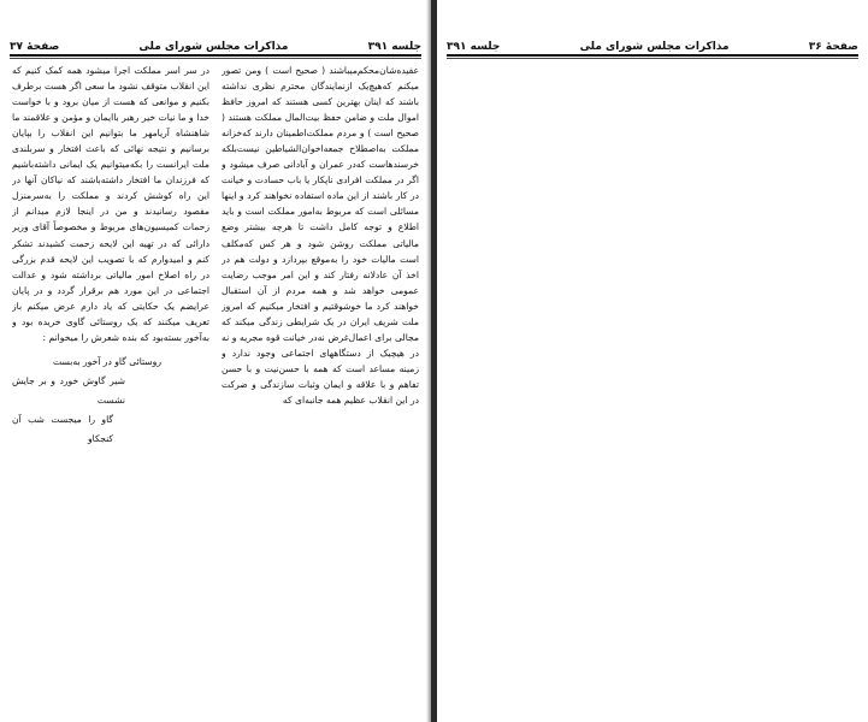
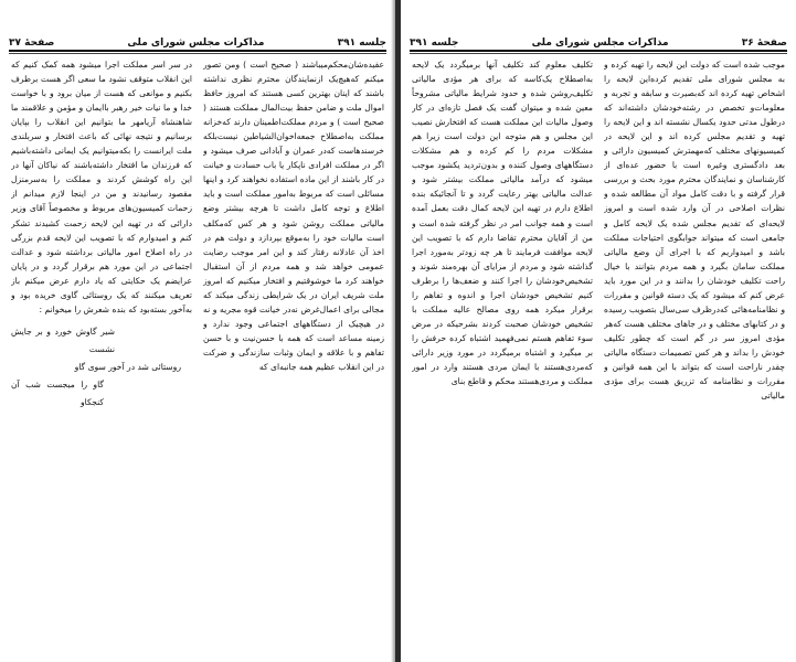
  جلسه ۳۹۱
  مذاکرات مجلس شورای ملی
  صفحهٔ ۳۷
  عقیده‌شان‌محکم‌میباشند ( صحیح است ) ومن تصور میکنم که‌هیچ‌یک از‌نمایندگان محترم نظری نداشته باشند که اینان بهترین کسی هستند که امروز حافظ اموال ملت و ضامن حفظ بیت‌المال مملکت هستند ( صحیح است ) و مردم مملکت‌اطمینان دارند که‌خزانه مملکت به‌اصطلاح جمعه‌اخوان‌الشیاطین نیست‌بلکه خرسندهاست که‌در عمران و آبادانی صرف میشود و اگر در مملکت افرادی ناپکار یا باب حسادت و خیانت در کار باشند از این ماده استفاده نخواهند کرد و اینها مسائلی است که مربوط به‌امور مملکت است و باید اطلاع و توجه کامل داشت تا هرچه بیشتر وضع مالیاتی مملکت روشن شود و هر کس که‌مکلف است مالیات خود را به‌موقع بپردازد و دولت هم در اخذ آن عادلانه رفتار کند و این امر موجب رضایت عمومی خواهد شد و همه مردم از آن استقبال خواهند کرد ما خوشوقتیم و افتخار میکنیم که امروز ملت شریف ایران در یک شرایطی زندگی میکند که مجالی برای اعمال‌غرض نه‌در خیانت قوه مجریه و نه در هیچیک از دستگاههای اجتماعی وجود ندارد و زمینه مساعد است که همه با حسن‌نیت و با حسن تفاهم و با علاقه و ایمان وثبات سازندگی و ضرکت در این انقلاب عظیم همه جانبه‌ای که
  در سر اسر مملکت اجرا میشود همه کمک کنیم که این انقلاب متوقف نشود ما سعی اگر هست برطرف بکنیم و موانعی که هست از میان برود و با خواست خدا و ما نیات خیر رهبر با‌ایمان و مؤمن و علاقمند ما شاهنشاه آریامهر ما بتوانیم این انقلاب را بپایان برسانیم و نتیجه نهائی که باعث افتخار و سربلندی ملت ایرانست را بکه‌میتوانیم یک ایمانی داشته‌باشیم که فرزندان ما افتخار داشته‌باشند که نیاکان آنها در این راه کوشش کردند و مملکت را به‌سرمنزل مقصود رسانیدند و من در اینجا لازم میدانم از زحمات کمیسیون‌های مربوط و مخصوصاً آقای وزیر دارائی که در تهیه این لایحه زحمت کشیدند تشکر کنم و امیدوارم که با تصویب این لایحه قدم بزرگی در راه اصلاح امور مالیاتی برداشته شود و عدالت اجتماعی در این مورد هم برقرار گردد و در پایان عرایضم یک حکایتی که یاد دارم عرض میکنم باز تعریف میکنند که یک روستائی گاوی خریده بود و به‌آخور بسته‌بود که بنده شعرش را میخوانم :
- روستائی گاو در آخور به‌بست
  شیر گاوش خورد و بر جایش نشست
+ روستائی شد در آخور سوی گاو
  گاو را میجست شب آن کنجکاو
  صفحهٔ ۳۶
  مذاکرات مجلس شورای ملی
  جلسه ۳۹۱
+ موجب شده است که دولت این لایحه را تهیه کرده و به مجلس شورای ملی تقدیم کرده‌این لایحه را اشخاص تهیه کرده اند که‌بصیرت و سابقه و تجربه و معلومات‌و تخصص در رشته‌خودشان داشته‌اند که در‌طول مدتی حدود یکسال نشسته اند و این لایحه را تهیه و تقدیم مجلس کرده اند و این لایحه در کمیسیونهای مختلف که‌مهمترش کمیسیون دارائی و بعد دادگستری وغیره است با حضور عده‌ای از کارشناسان و نمایندگان محترم مورد بحث و بررسی قرار گرفته و با دقت کامل مواد آن مطالعه شده و نظرات اصلاحی در آن وارد شده است و امروز لایحه‌ای که تقدیم مجلس شده یک لایحه کامل و جامعی است که میتواند جوابگوی احتیاجات مملکت باشد و امیدواریم که با اجرای آن وضع مالیاتی مملکت سامان بگیرد و همه مردم بتوانند با خیال راحت تکلیف خودشان را بدانند و در این مورد باید عرض کنم که میشود که یک دسته قوانین و مقررات و نظامنامه‌هائی که‌درظرف سی‌سال بتصویب رسیده و در کتابهای مختلف و در جاهای مختلف هست که‌هر مؤدی امروز سر در گم است که چطور تکلیف خودش را بداند و هر کس تصمیمات دستگاه مالیاتی چقدر ناراحت است که بتواند با این همه قوانین و مقررات و نظامنامه که تزریق هست برای مؤدی مالیاتی
+ تکلیف معلوم کند تکلیف آنها برمیگردد یک لایحه به‌اصطلاح یک‌کاسه که برای هر مؤدی مالیاتی تکلیف‌روشن شده و حدود شرایط مالیاتی مشروحاً معین شده و میتوان گفت یک فصل تازه‌ای در کار وصول مالیات این مملکت هست که افتخارش نصیب این مجلس و هم متوجه این دولت است زیرا هم مشکلات مردم را کم کرده و هم مشکلات دستگاههای وصول کننده و بدون‌تردید یکشود موجب میشود که درآمد مالیاتی مملکت بیشتر شود و عدالت مالیاتی بهتر رعایت گردد و تا آنجائیکه بنده اطلاع دارم در تهیه این لایحه کمال دقت بعمل آمده است و همه جوانب امر در نظر گرفته شده است و من از آقایان محترم تقاضا دارم که با تصویب این لایحه موافقت فرمایند تا هر چه زودتر به‌مورد اجرا گذاشته شود و مردم از مزایای آن بهره‌مند شوند و تشخیص‌خودشان را اجرا کنند و ضعف‌ها را برطرف کنیم تشخیص خودشان اجرا و اندوه و تفاهم را برقرار میکرد همه روی مصالح عالیه مملکت با تشخیص خودشان صحبت کردند بشرحیکه در مرض سوء تفاهم هستم نمی‌فهمید اشتباه کرده حرفش را بر میگیرد و اشتباه برمیگردد در مورد وزیر دارائی که‌مردی‌هستند با ایمان مردی هستند وارد در امور مملکت و مردی‌هستند محکم و قاطع بنای
